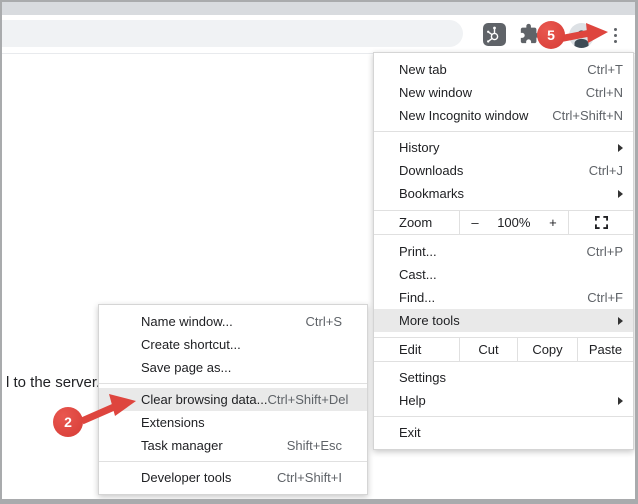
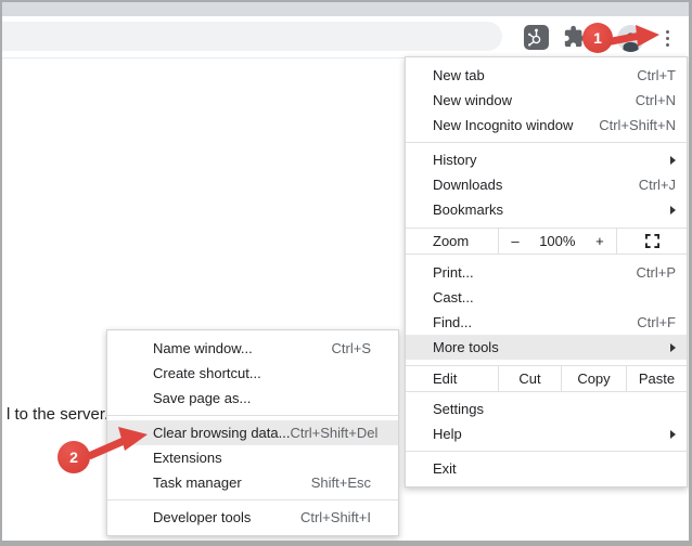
  l to the server
  New tab
  Ctrl+T
  New window
  Ctrl+N
  New Incognito window
  Ctrl+Shift+N
  History
  Downloads
  Ctrl+J
  Bookmarks
  Zoom
  –
  100%
  +
  Print...
  Ctrl+P
  Cast...
  Find...
  Ctrl+F
  More tools
  Edit
  Cut
  Copy
  Paste
  Settings
  Help
  Exit
  Name window...
  Ctrl+S
  Create shortcut...
  Save page as...
  Clear browsing data...
  Ctrl+Shift+Del
  Extensions
  Task manager
  Shift+Esc
  Developer tools
  Ctrl+Shift+I
- 5
+ 1
  2
